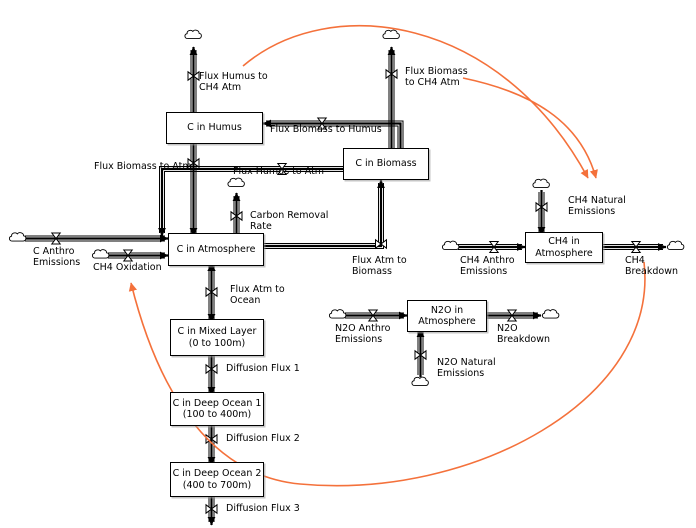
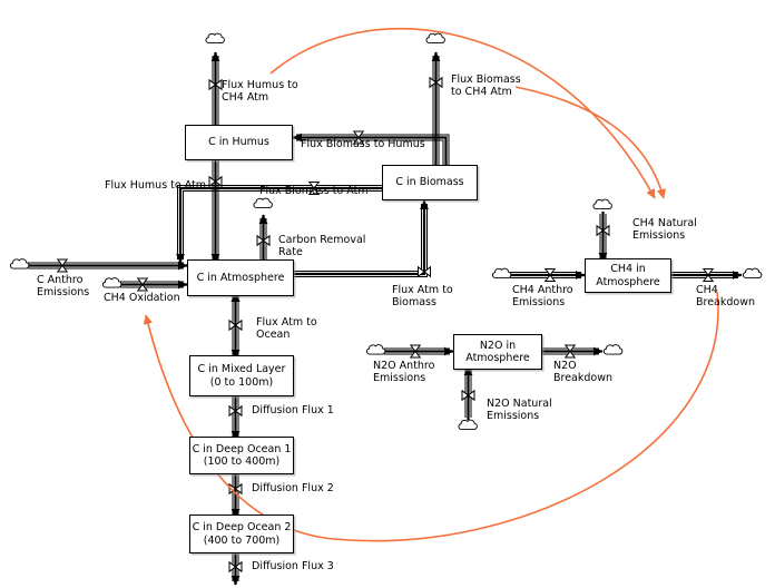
  Flux Humus to
  CH4 Atm
- Flux Biomass to Atm
+ Flux Humus to Atm
  Flux Biomass to Humus
- Flux Humus to Atm
+ Flux Biomass to Atm
  Flux Biomass
  to CH4 Atm
  Carbon Removal
  Rate
  C Anthro
  Emissions
  CH4 Oxidation
  Flux Atm to
  Biomass
  Flux Atm to
  Ocean
  Diffusion Flux 1
  Diffusion Flux 2
  Diffusion Flux 3
  CH4 Natural
  Emissions
  CH4 Anthro
  Emissions
  CH4
  Breakdown
  N2O Anthro
  Emissions
  N2O
  Breakdown
  N2O Natural
  Emissions
  C in Humus
  C in Biomass
  C in Atmosphere
  C in Mixed Layer
  (0 to 100m)
  C in Deep Ocean 1
  (100 to 400m)
  C in Deep Ocean 2
  (400 to 700m)
  CH4 in
  Atmosphere
  N2O in
  Atmosphere
